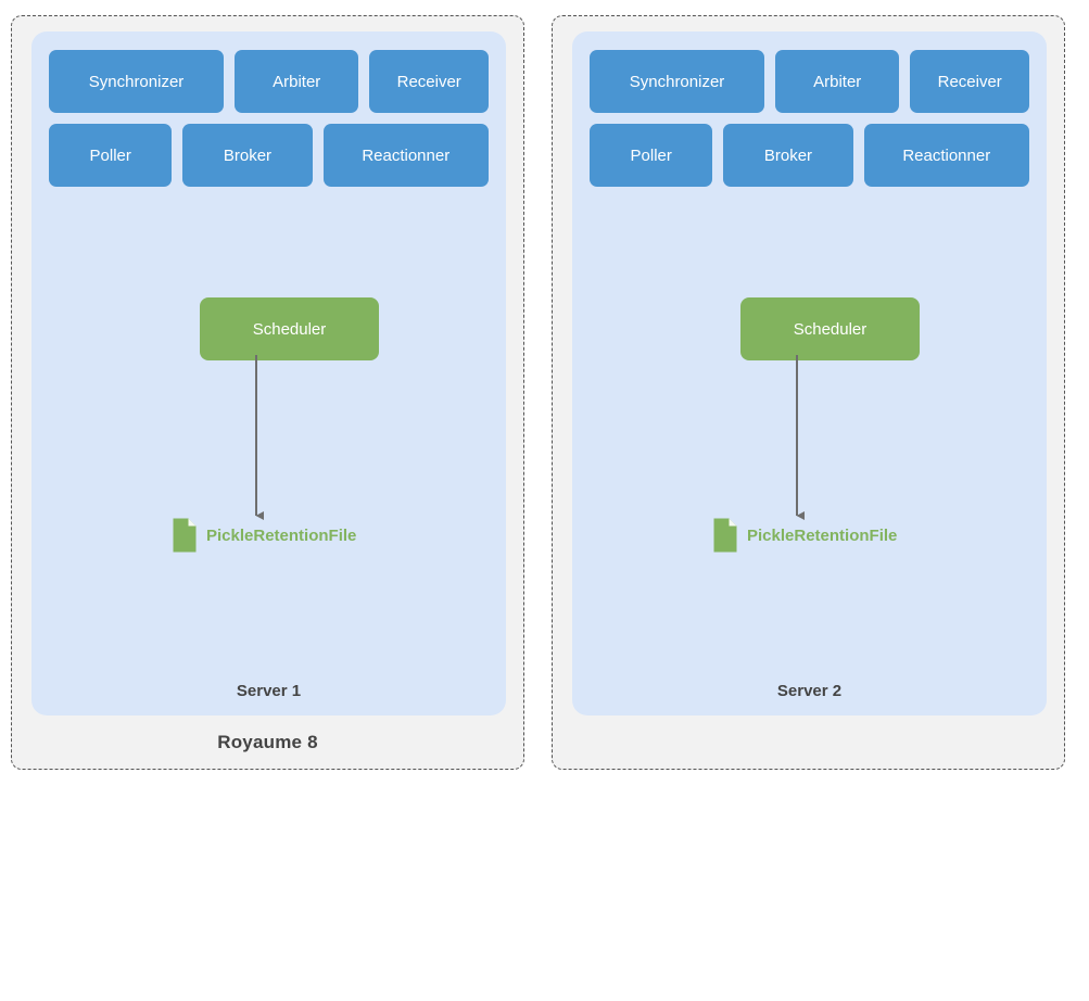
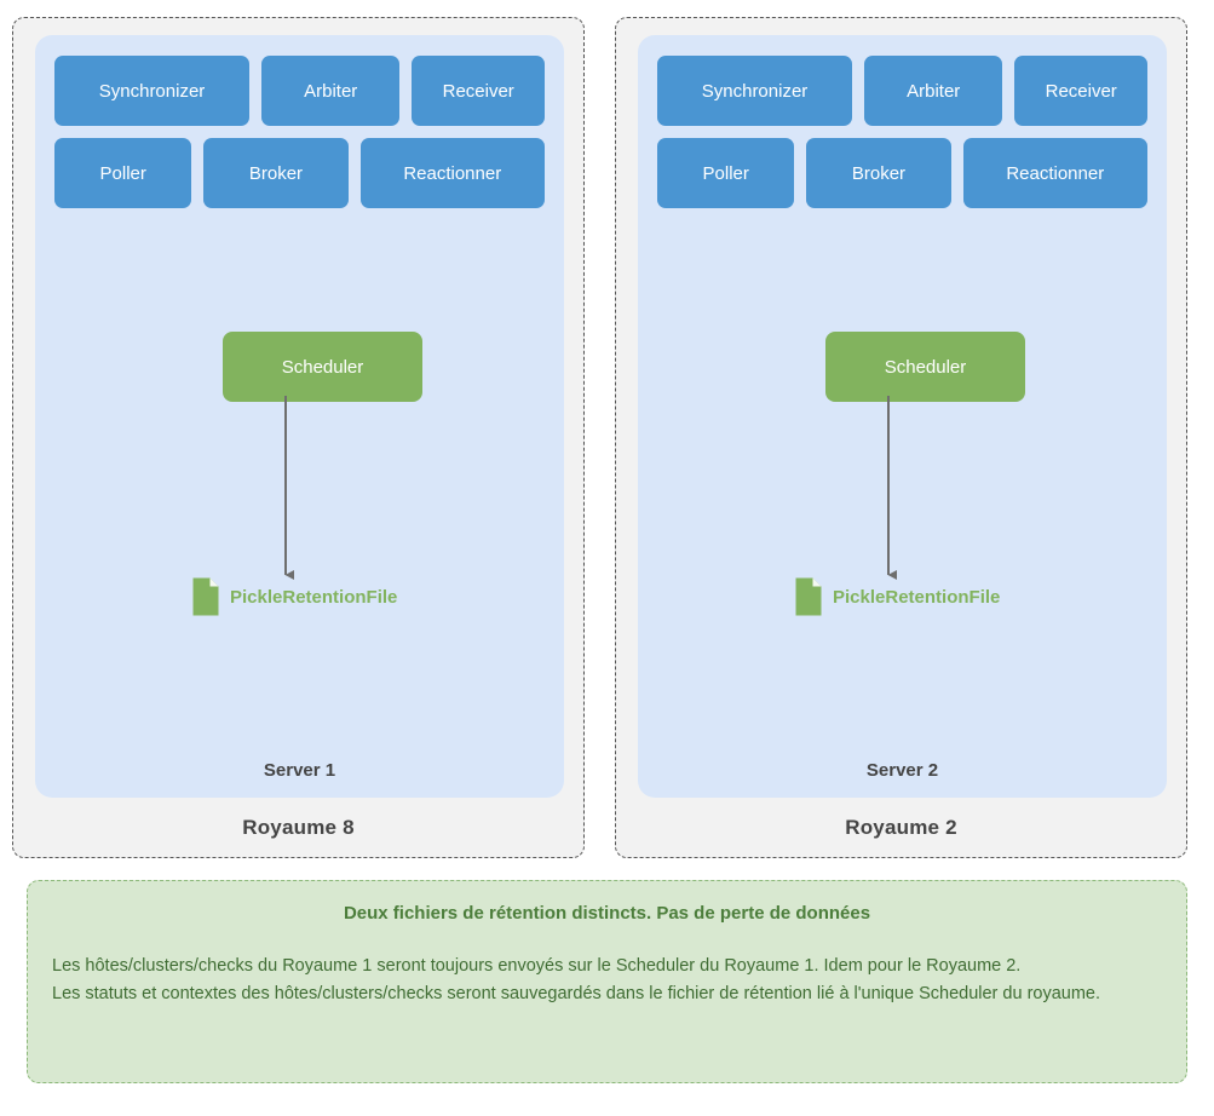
  Synchronizer
  Arbiter
  Receiver
  Poller
  Broker
  Reactionner
  Scheduler
  PickleRetentionFile
  Server 1
  Royaume 8
  Synchronizer
  Arbiter
  Receiver
  Poller
  Broker
  Reactionner
  Scheduler
  PickleRetentionFile
  Server 2
+ Royaume 2
+ Deux fichiers de rétention distincts. Pas de perte de données
+ Les hôtes/clusters/checks du Royaume 1 seront toujours envoyés sur le Scheduler du Royaume 1. Idem pour le Royaume 2.
+ Les statuts et contextes des hôtes/clusters/checks seront sauvegardés dans le fichier de rétention lié à l'unique Scheduler du royaume.
